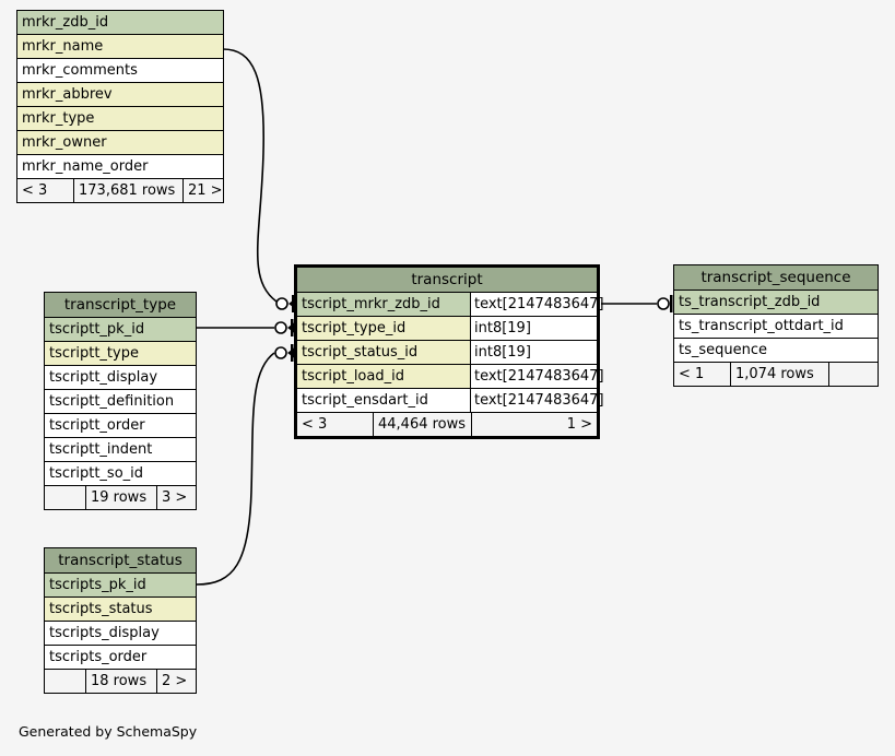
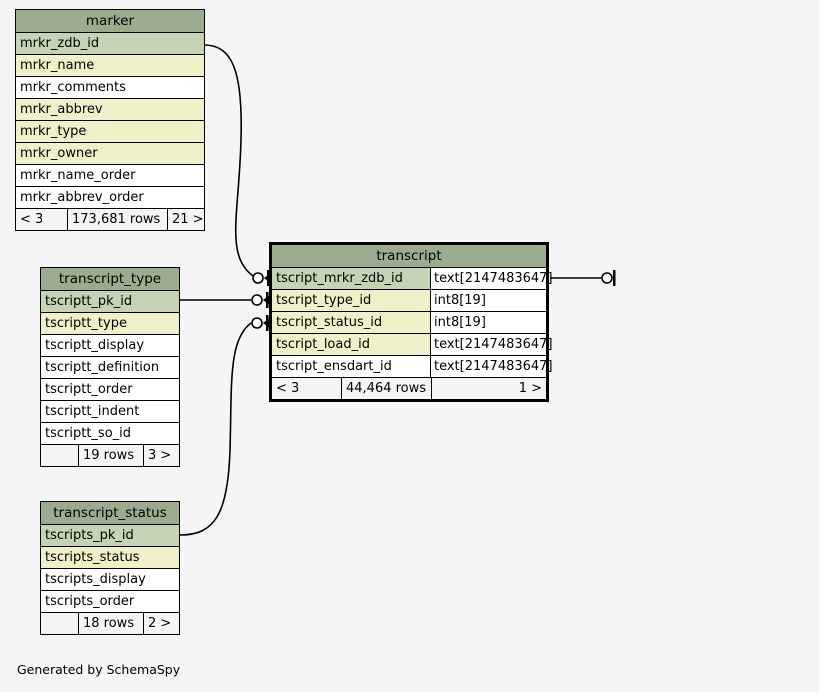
+ marker
  mrkr_zdb_id
  mrkr_name
  mrkr_comments
  mrkr_abbrev
  mrkr_type
  mrkr_owner
  mrkr_name_order
+ mrkr_abbrev_order
  < 3
  173,681 rows
  21 >
  transcript_type
  tscriptt_pk_id
  tscriptt_type
  tscriptt_display
  tscriptt_definition
  tscriptt_order
  tscriptt_indent
  tscriptt_so_id
  19 rows
  3 >
  transcript_status
  tscripts_pk_id
  tscripts_status
  tscripts_display
  tscripts_order
  18 rows
  2 >
  transcript
  tscript_mrkr_zdb_id
  text[2147483647]
  tscript_type_id
  int8[19]
  tscript_status_id
  int8[19]
  tscript_load_id
  text[2147483647]
  tscript_ensdart_id
  text[2147483647]
  < 3
  44,464 rows
  1 >
- transcript_sequence
- ts_transcript_zdb_id
- ts_transcript_ottdart_id
- ts_sequence
- < 1
- 1,074 rows
  Generated by SchemaSpy
